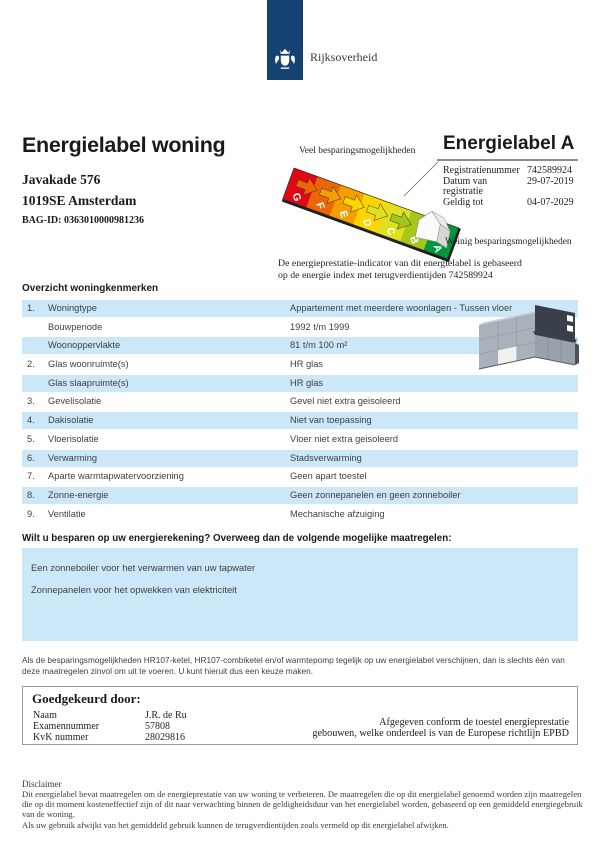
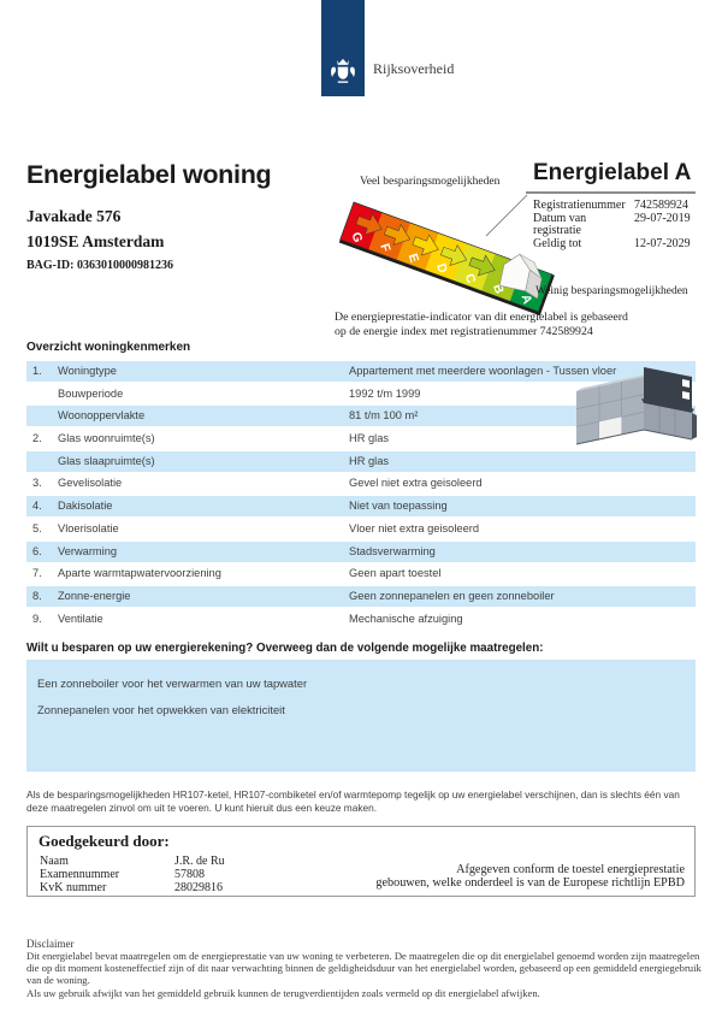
  Rijksoverheid
  Energielabel woning
  Javakade 576
  1019SE Amsterdam
  BAG-ID: 0363010000981236
  Veel besparingsmogelijkheden
  Weinig besparingsmogelijkheden
  Energielabel A
  Registratienummer
  742589924
  Datum van registratie
  29-07-2019
  Geldig tot
- 04-07-2029
+ 12-07-2029
  De energieprestatie-indicator van dit energielabel is gebaseerd
- op de energie index met terugverdientijden 742589924
+ op de energie index met registratienummer 742589924
  Overzicht woningkenmerken
  1.
  Woningtype
  Appartement met meerdere woonlagen - Tussen vloer
  Bouwperiode
  1992 t/m 1999
  Woonoppervlakte
  81 t/m 100 m²
  2.
  Glas woonruimte(s)
  HR glas
  Glas slaapruimte(s)
  HR glas
  3.
  Gevelisolatie
  Gevel niet extra geisoleerd
  4.
  Dakisolatie
  Niet van toepassing
  5.
  Vloerisolatie
  Vloer niet extra geisoleerd
  6.
  Verwarming
  Stadsverwarming
  7.
  Aparte warmtapwatervoorziening
  Geen apart toestel
  8.
  Zonne-energie
  Geen zonnepanelen en geen zonneboiler
  9.
  Ventilatie
  Mechanische afzuiging
  Wilt u besparen op uw energierekening? Overweeg dan de volgende mogelijke maatregelen:
  Een zonneboiler voor het verwarmen van uw tapwater
  Zonnepanelen voor het opwekken van elektriciteit
  Als de besparingsmogelijkheden HR107-ketel, HR107-combiketel en/of warmtepomp tegelijk op uw energielabel verschijnen, dan is slechts één van deze maatregelen zinvol om uit te voeren. U kunt hieruit dus een keuze maken.
  Goedgekeurd door:
  Naam
  J.R. de Ru
  Examennummer
  57808
  KvK nummer
  28029816
  Afgegeven conform de toestel energieprestatie
  gebouwen, welke onderdeel is van de Europese richtlijn EPBD
  Disclaimer
  Dit energielabel bevat maatregelen om de energieprestatie van uw woning te verbeteren. De maatregelen die op dit energielabel genoemd worden zijn maatregelen die op dit moment kosteneffectief zijn of dit naar verwachting binnen de geldigheidsduur van het energielabel worden, gebaseerd op een gemiddeld energiegebruik van de woning.
  Als uw gebruik afwijkt van het gemiddeld gebruik kunnen de terugverdientijden zoals vermeld op dit energielabel afwijken.
